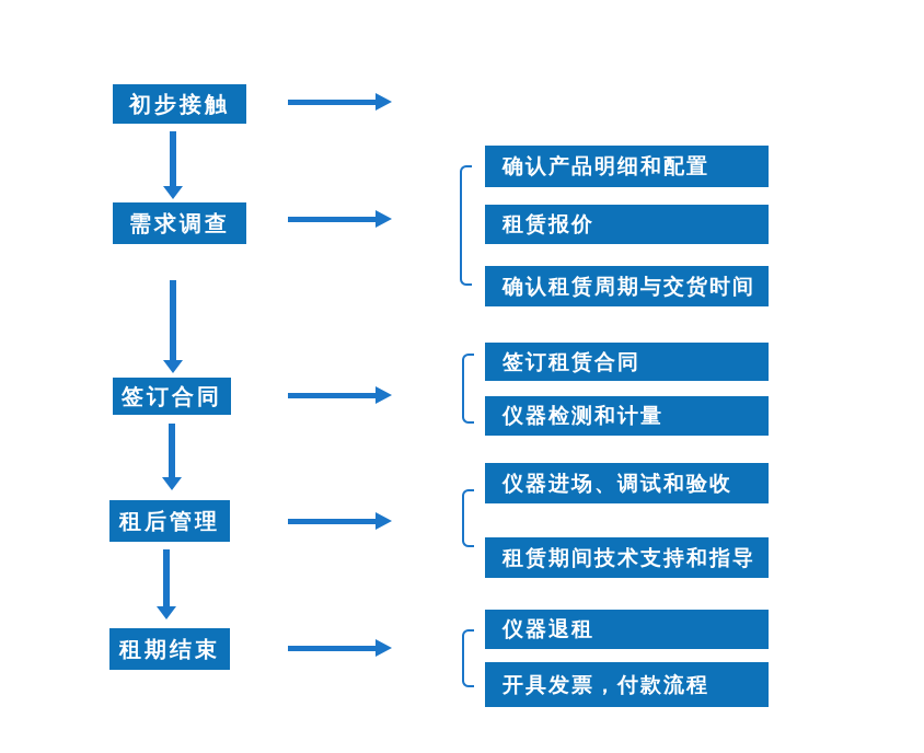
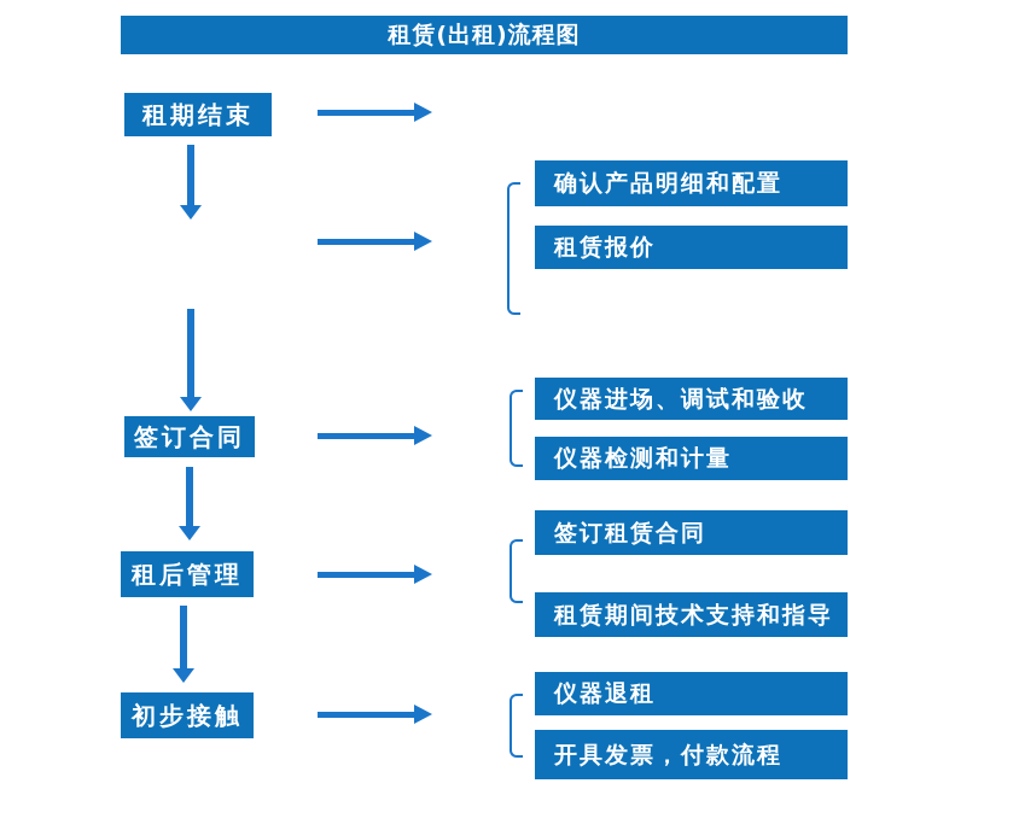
+ 租赁(出租)流程图
- 初步接触
+ 租期结束
- 需求调查
  签订合同
  租后管理
- 租期结束
+ 初步接触
  确认产品明细和配置
  租赁报价
- 确认租赁周期与交货时间
- 签订租赁合同
+ 仪器进场、调试和验收
  仪器检测和计量
- 仪器进场、调试和验收
+ 签订租赁合同
  租赁期间技术支持和指导
  仪器退租
  开具发票，付款流程
